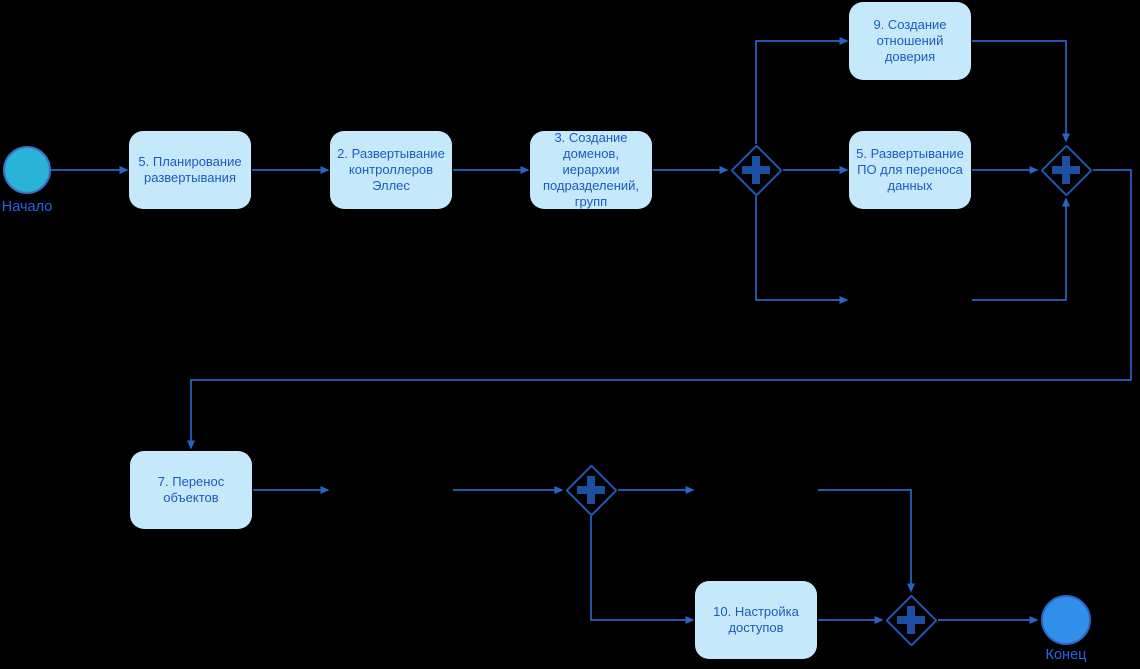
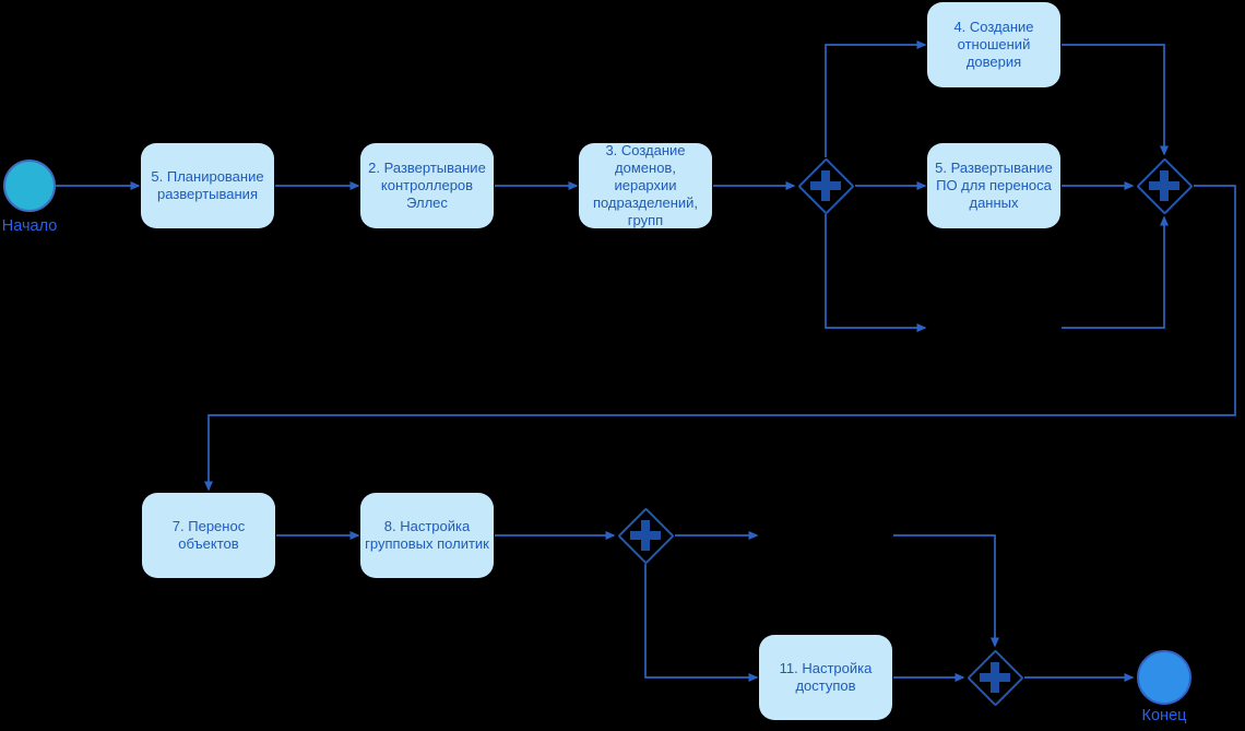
  Начало
  Конец
  5. Планирование развертывания
  2. Развертывание контроллеров Эллес
  3. Создание доменов, иерархии подразделений, групп
- 9. Создание отношений доверия
+ 4. Создание отношений доверия
  5. Развертывание ПО для переноса данных
  7. Перенос объектов
+ 8. Настройка групповых политик
- 10. Настройка доступов
+ 11. Настройка доступов
